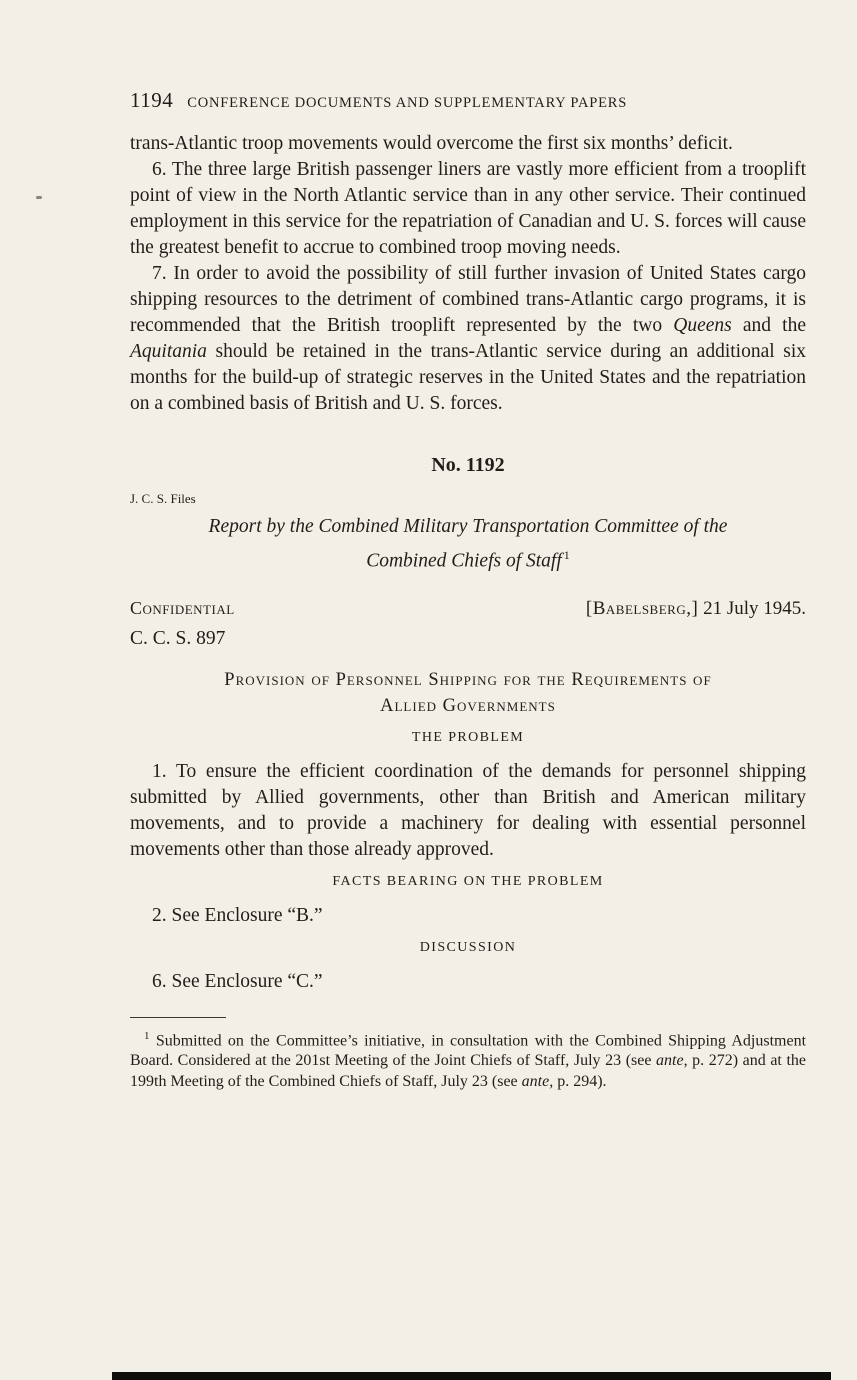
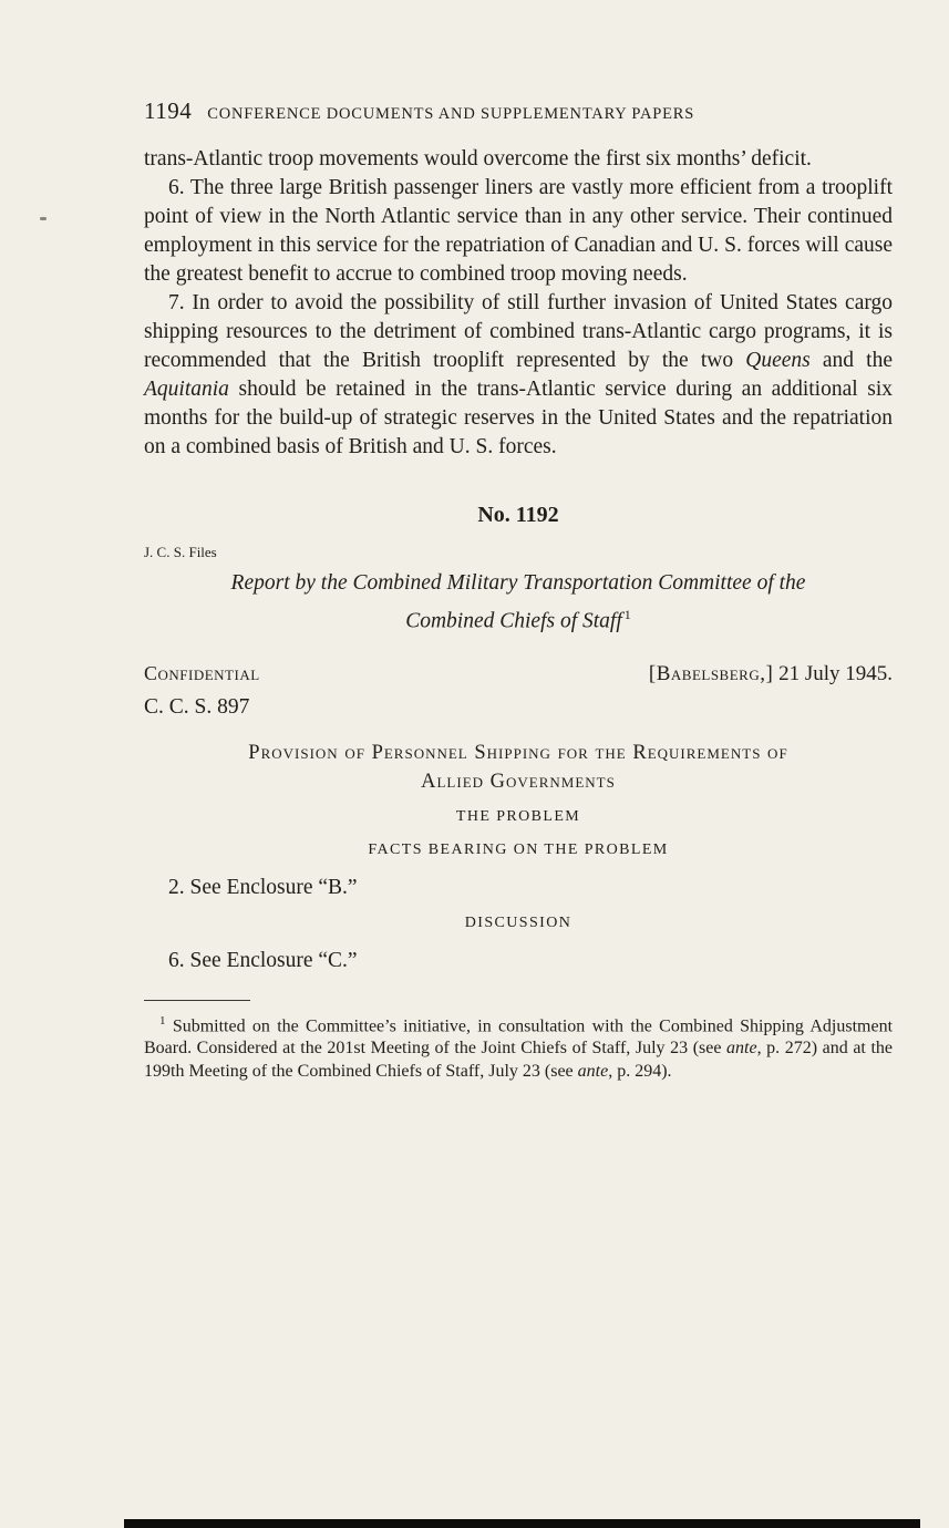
  1194
  CONFERENCE DOCUMENTS AND SUPPLEMENTARY PAPERS
  trans-Atlantic troop movements would overcome the first six months’ deficit.
  6. The three large British passenger liners are vastly more efficient from a trooplift point of view in the North Atlantic service than in any other service. Their continued employment in this service for the repatriation of Canadian and U. S. forces will cause the greatest benefit to accrue to combined troop moving needs.
  7. In order to avoid the possibility of still further invasion of United States cargo shipping resources to the detriment of combined trans-Atlantic cargo programs, it is recommended that the British trooplift represented by the two Queens and the Aquitania should be retained in the trans-Atlantic service during an additional six months for the build-up of strategic reserves in the United States and the repatriation on a combined basis of British and U. S. forces.
  No. 1192
  J. C. S. Files
  Report by the Combined Military Transportation Committee of the
  Combined Chiefs of Staff 1
  Confidential
  [Babelsberg,] 21 July 1945.
  C. C. S. 897
  Provision of Personnel Shipping for the Requirements of
  Allied Governments
  THE PROBLEM
- 1. To ensure the efficient coordination of the demands for personnel shipping submitted by Allied governments, other than British and American military movements, and to provide a machinery for dealing with essential personnel movements other than those already approved.
  FACTS BEARING ON THE PROBLEM
  2. See Enclosure “B.”
  DISCUSSION
  6. See Enclosure “C.”
  1 Submitted on the Committee’s initiative, in consultation with the Combined Shipping Adjustment Board. Considered at the 201st Meeting of the Joint Chiefs of Staff, July 23 (see ante, p. 272) and at the 199th Meeting of the Combined Chiefs of Staff, July 23 (see ante, p. 294).
